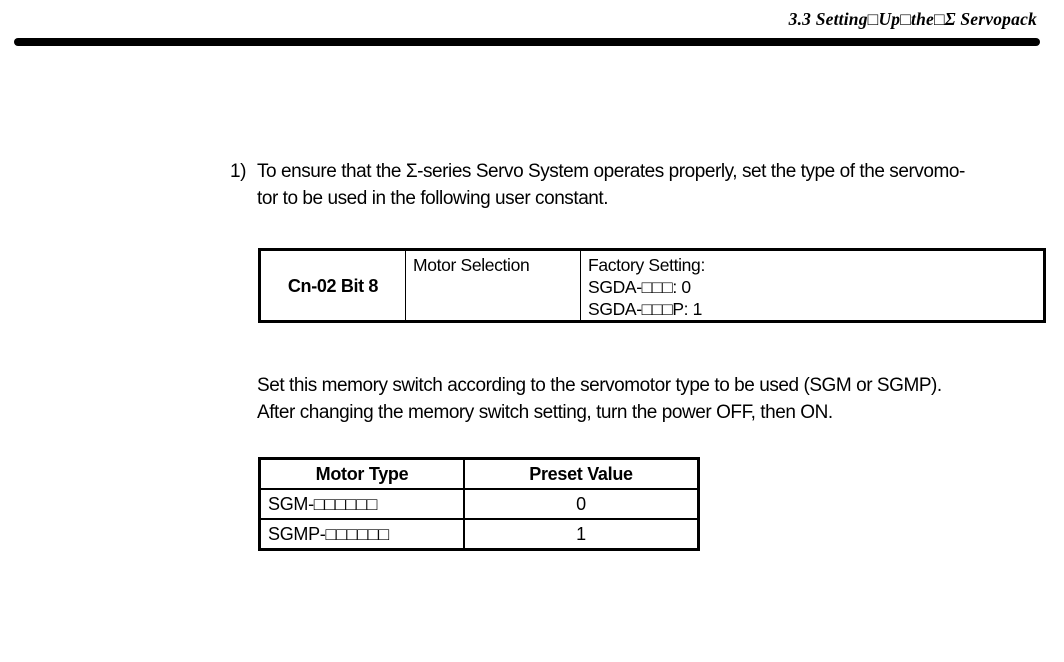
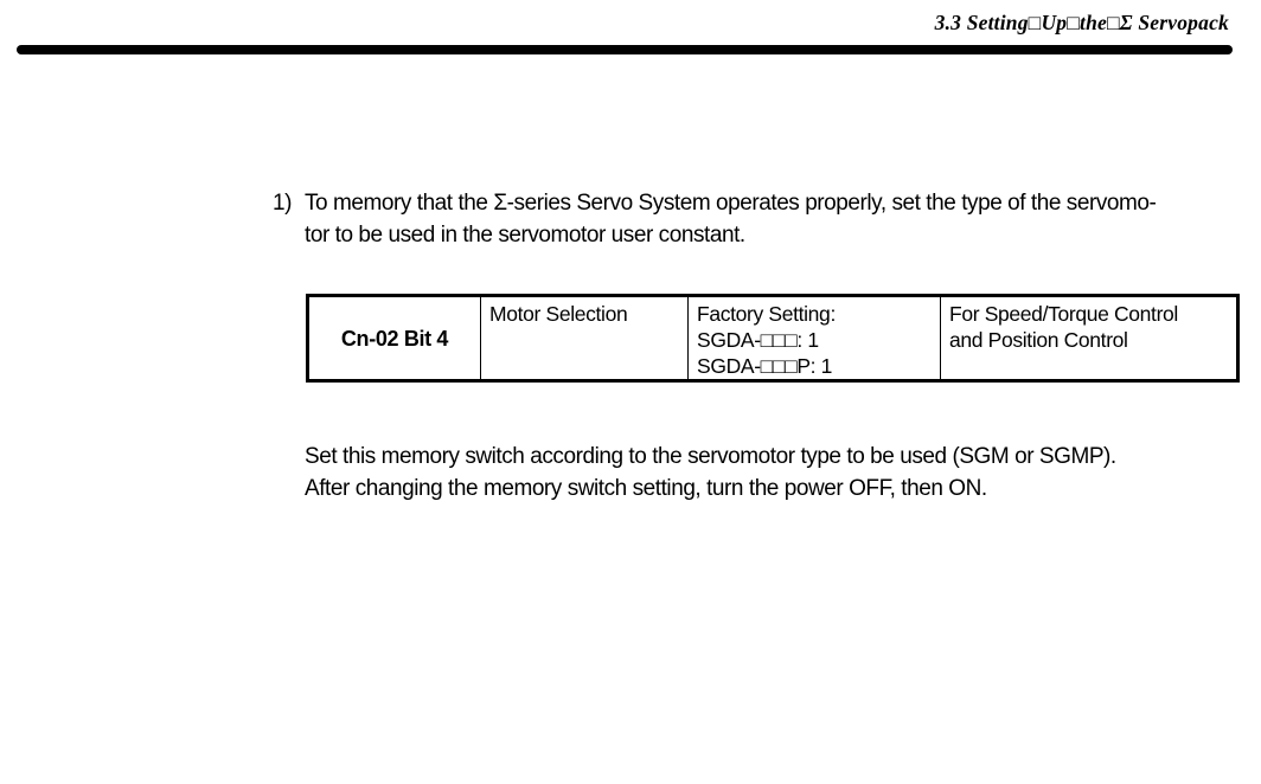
  3.3 Setting□Up□the□Σ Servopack
  1)
- To ensure that the Σ-series Servo System operates properly, set the type of the servomo-
+ To memory that the Σ-series Servo System operates properly, set the type of the servomo-
- tor to be used in the following user constant.
+ tor to be used in the servomotor user constant.
- Cn-02 Bit 8
+ Cn-02 Bit 4
  Motor Selection
  Factory Setting:
- SGDA-□□□: 0
+ SGDA-□□□: 1
  SGDA-□□□P: 1
+ For Speed/Torque Control
+ and Position Control
  Set this memory switch according to the servomotor type to be used (SGM or SGMP).
  After changing the memory switch setting, turn the power OFF, then ON.
- Motor Type
- Preset Value
- SGM-□□□□□□
- 0
- SGMP-□□□□□□
- 1
